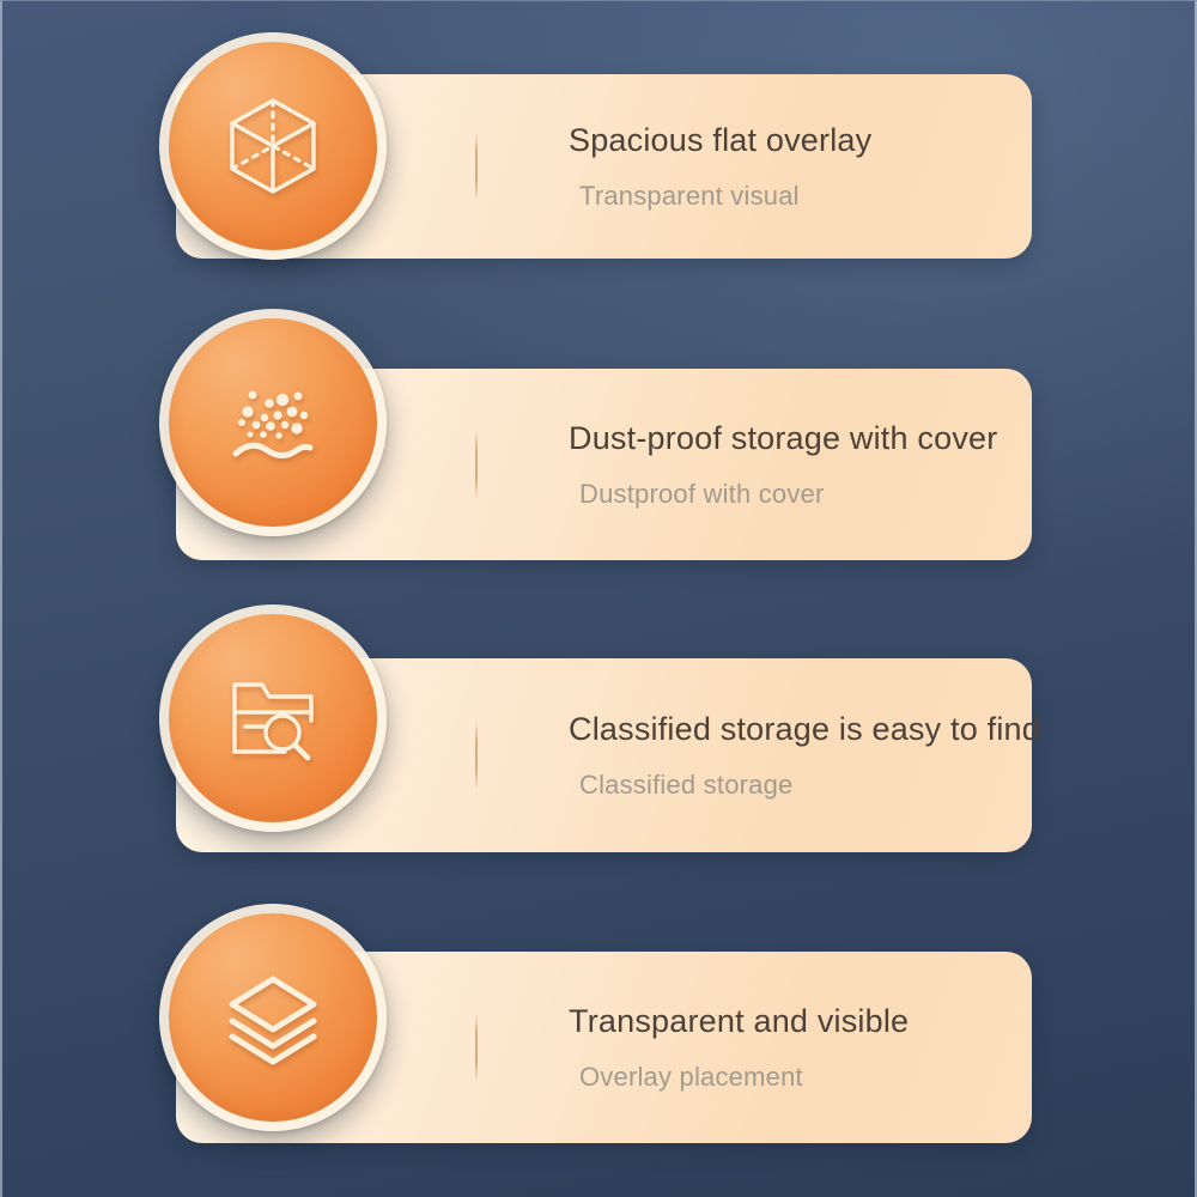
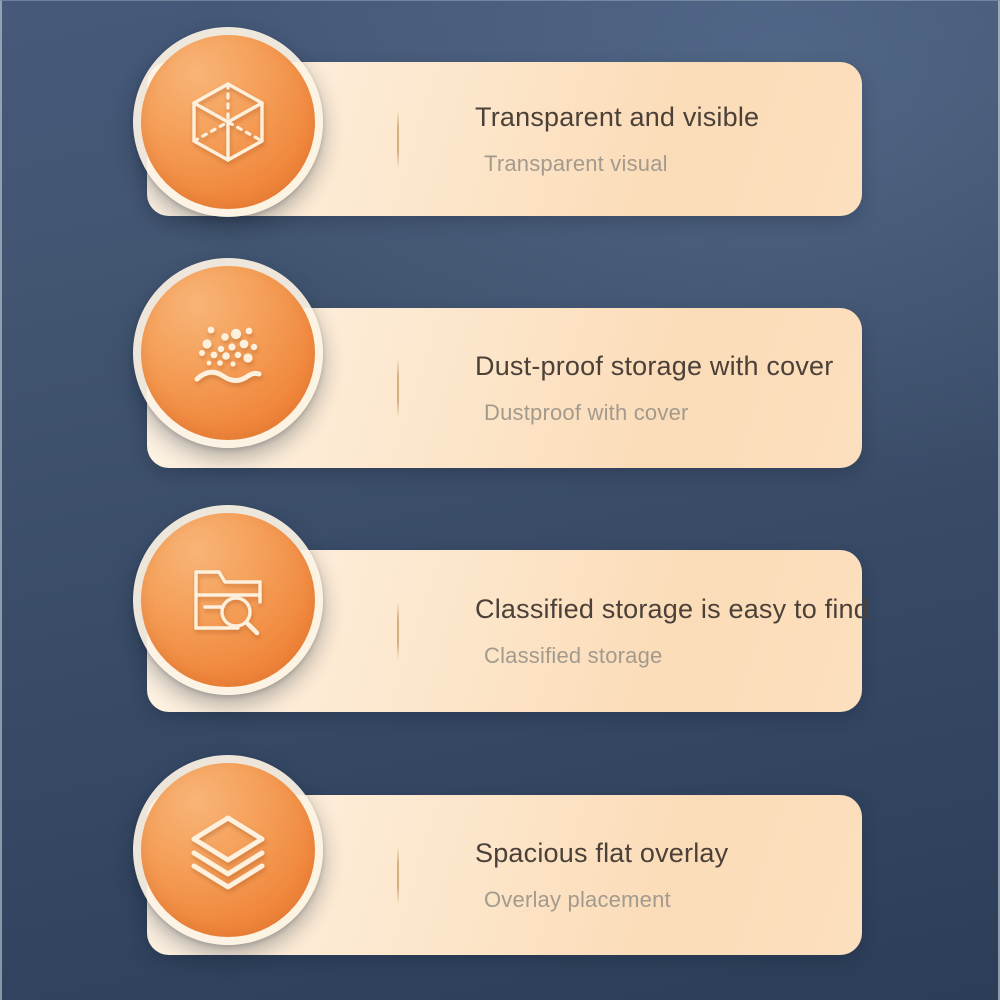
- Spacious flat overlay
+ Transparent and visible
  Transparent visual
  Dust-proof storage with cover
  Dustproof with cover
  Classified storage is easy to find
  Classified storage
- Transparent and visible
+ Spacious flat overlay
  Overlay placement
